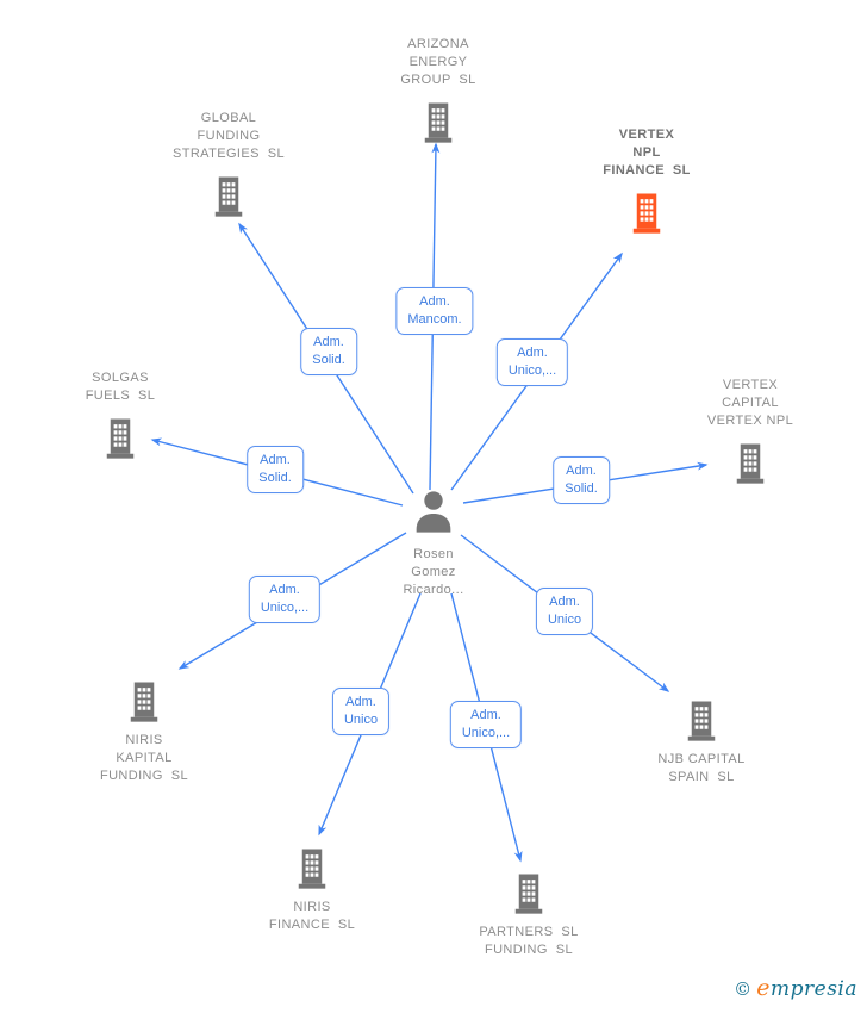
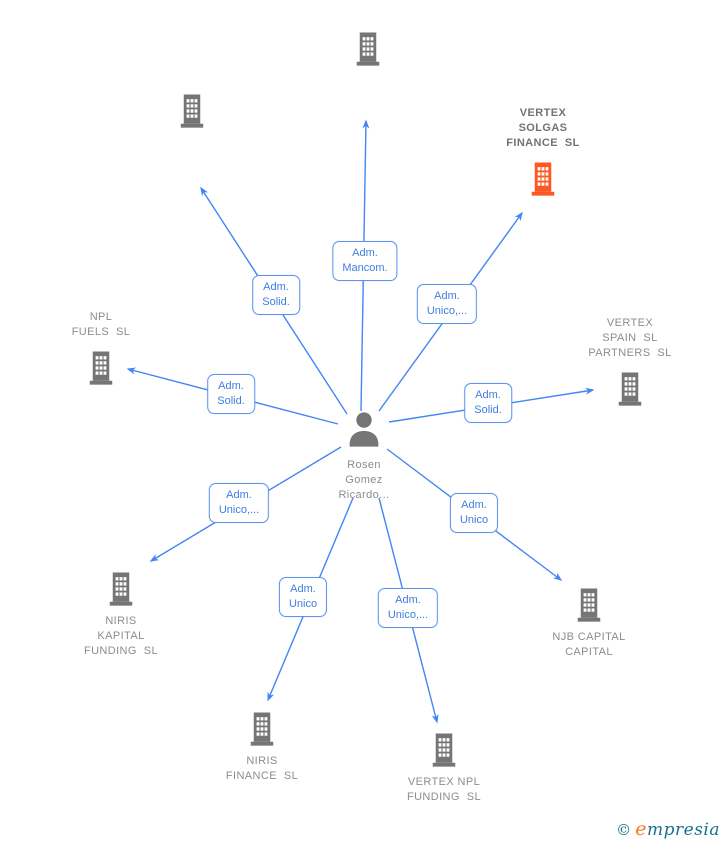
  Adm.
  Mancom.
  Adm.
  Solid.
  Adm.
  Unico,...
  Adm.
  Solid.
  Adm.
  Solid.
  Adm.
  Unico,...
  Adm.
  Unico
  Adm.
  Unico
  Adm.
  Unico,...
- ARIZONA
- ENERGY
- GROUP SL
- GLOBAL
- FUNDING
- STRATEGIES SL
  VERTEX
- NPL
+ SOLGAS
  FINANCE SL
- SOLGAS
+ NPL
  FUELS SL
  VERTEX
- CAPITAL
+ SPAIN SL
- VERTEX NPL
+ PARTNERS SL
  NIRIS
  KAPITAL
  FUNDING SL
  NJB CAPITAL
- SPAIN SL
+ CAPITAL
  NIRIS
  FINANCE SL
- PARTNERS SL
+ VERTEX NPL
  FUNDING SL
  Rosen
  Gomez
  Ricardo...
  © empresia
